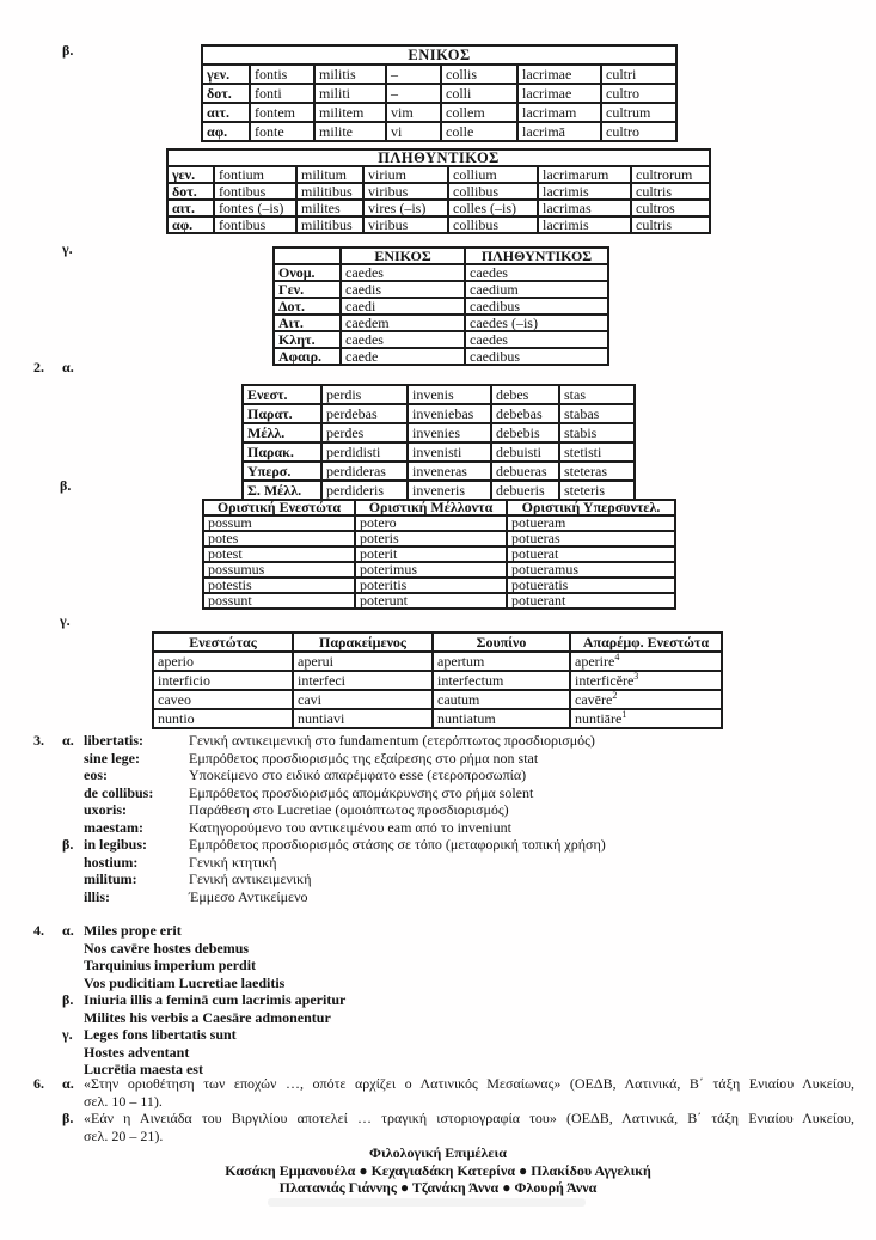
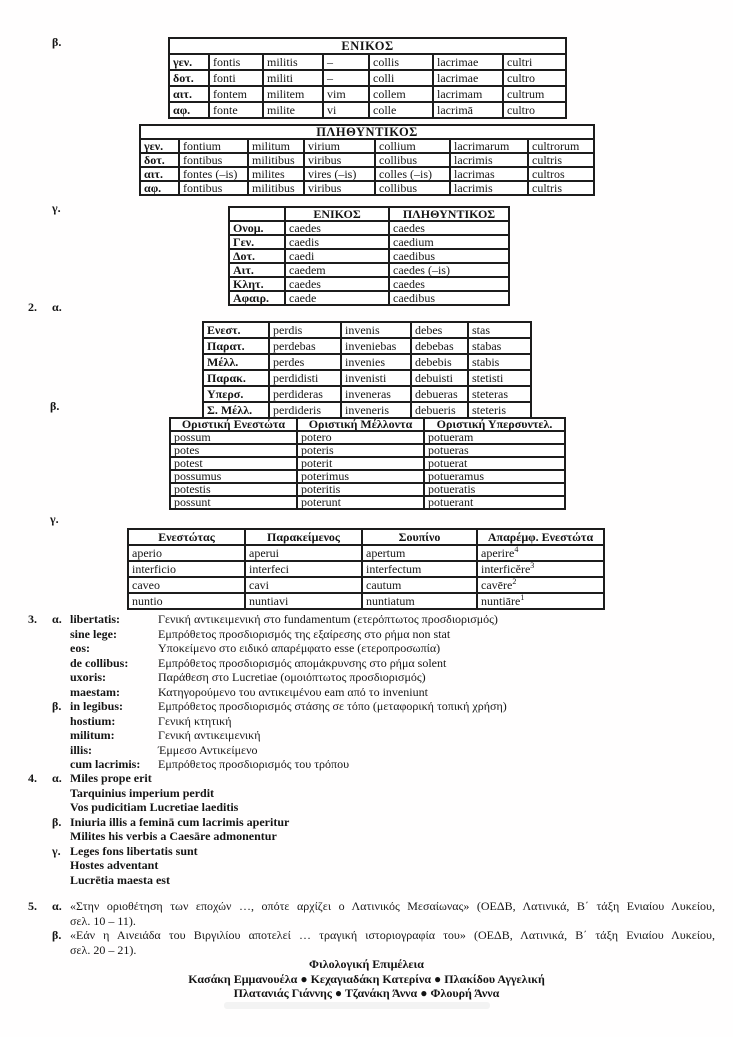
  β.
  ΕΝΙΚΟΣ
  γεν.	fontis	militis	–	collis	lacrimae	cultri
  δοτ.	fonti	militi	–	colli	lacrimae	cultro
  αιτ.	fontem	militem	vim	collem	lacrimam	cultrum
  αφ.	fonte	milite	vi	colle	lacrimā	cultro
  ΠΛΗΘΥΝΤΙΚΟΣ
  γεν.	fontium	militum	virium	collium	lacrimarum	cultrorum
  δοτ.	fontibus	militibus	viribus	collibus	lacrimis	cultris
  αιτ.	fontes (–is)	milites	vires (–is)	colles (–is)	lacrimas	cultros
  αφ.	fontibus	militibus	viribus	collibus	lacrimis	cultris
  γ.
  	ΕΝΙΚΟΣ	ΠΛΗΘΥΝΤΙΚΟΣ
  Ονομ.	caedes	caedes
  Γεν.	caedis	caedium
  Δοτ.	caedi	caedibus
  Αιτ.	caedem	caedes (–is)
  Κλητ.	caedes	caedes
  Αφαιρ.	caede	caedibus
  2.
  α.
  Ενεστ.	perdis	invenis	debes	stas
  Παρατ.	perdebas	inveniebas	debebas	stabas
  Μέλλ.	perdes	invenies	debebis	stabis
  Παρακ.	perdidisti	invenisti	debuisti	stetisti
  Υπερσ.	perdideras	inveneras	debueras	steteras
  Σ. Μέλλ.	perdideris	inveneris	debueris	steteris
  β.
  Οριστική Ενεστώτα	Οριστική Μέλλοντα	Οριστική Υπερσυντελ.
  possum	potero	potueram
  potes	poteris	potueras
  potest	poterit	potuerat
  possumus	poterimus	potueramus
  potestis	poteritis	potueratis
  possunt	poterunt	potuerant
  γ.
  Ενεστώτας	Παρακείμενος	Σουπίνο	Απαρέμφ. Ενεστώτα
  aperio	aperui	apertum	aperire4
  interficio	interfeci	interfectum	interficĕre3
  caveo	cavi	cautum	cavēre2
  nuntio	nuntiavi	nuntiatum	nuntiāre1
  3.
  α.
  libertatis:
  Γενική αντικειμενική στο fundamentum (ετερόπτωτος προσδιορισμός)
  sine lege:
  Εμπρόθετος προσδιορισμός της εξαίρεσης στο ρήμα non stat
  eos:
  Υποκείμενο στο ειδικό απαρέμφατο esse (ετεροπροσωπία)
  de collibus:
  Εμπρόθετος προσδιορισμός απομάκρυνσης στο ρήμα solent
  uxoris:
  Παράθεση στο Lucretiae (ομοιόπτωτος προσδιορισμός)
  maestam:
  Κατηγορούμενο του αντικειμένου eam από το inveniunt
  β.
  in legibus:
  Εμπρόθετος προσδιορισμός στάσης σε τόπο (μεταφορική τοπική χρήση)
  hostium:
  Γενική κτητική
  militum:
  Γενική αντικειμενική
  illis:
  Έμμεσο Αντικείμενο
+ cum lacrimis:
+ Εμπρόθετος προσδιορισμός του τρόπου
  4.
  α.
  Miles prope erit
- Nos cavēre hostes debemus
  Tarquinius imperium perdit
  Vos pudicitiam Lucretiae laeditis
  β.
  Iniuria illis a feminā cum lacrimis aperitur
  Milites his verbis a Caesāre admonentur
  γ.
  Leges fons libertatis sunt
  Hostes adventant
  Lucrētia maesta est
- 6.
+ 5.
  α.
  «Στην οριοθέτηση των εποχών …, οπότε αρχίζει ο Λατινικός Μεσαίωνας» (ΟΕΔΒ, Λατινικά, Β΄ τάξη Ενιαίου Λυκείου,
  σελ. 10 – 11).
  β.
  «Εάν η Αινειάδα του Βιργιλίου αποτελεί … τραγική ιστοριογραφία του» (ΟΕΔΒ, Λατινικά, Β΄ τάξη Ενιαίου Λυκείου,
  σελ. 20 – 21).
  Φιλολογική Επιμέλεια
  Κασάκη Εμμανουέλα ● Κεχαγιαδάκη Κατερίνα ● Πλακίδου Αγγελική
  Πλατανιάς Γιάννης ● Τζανάκη Άννα ● Φλουρή Άννα
